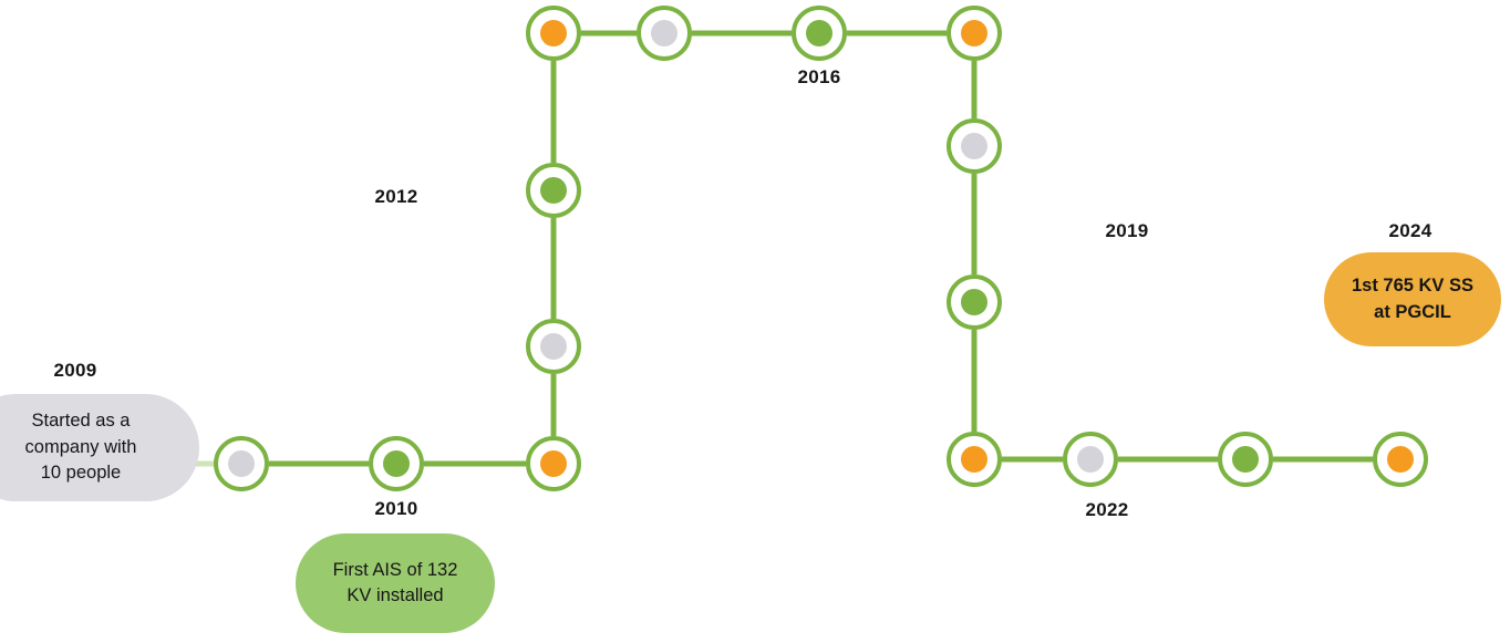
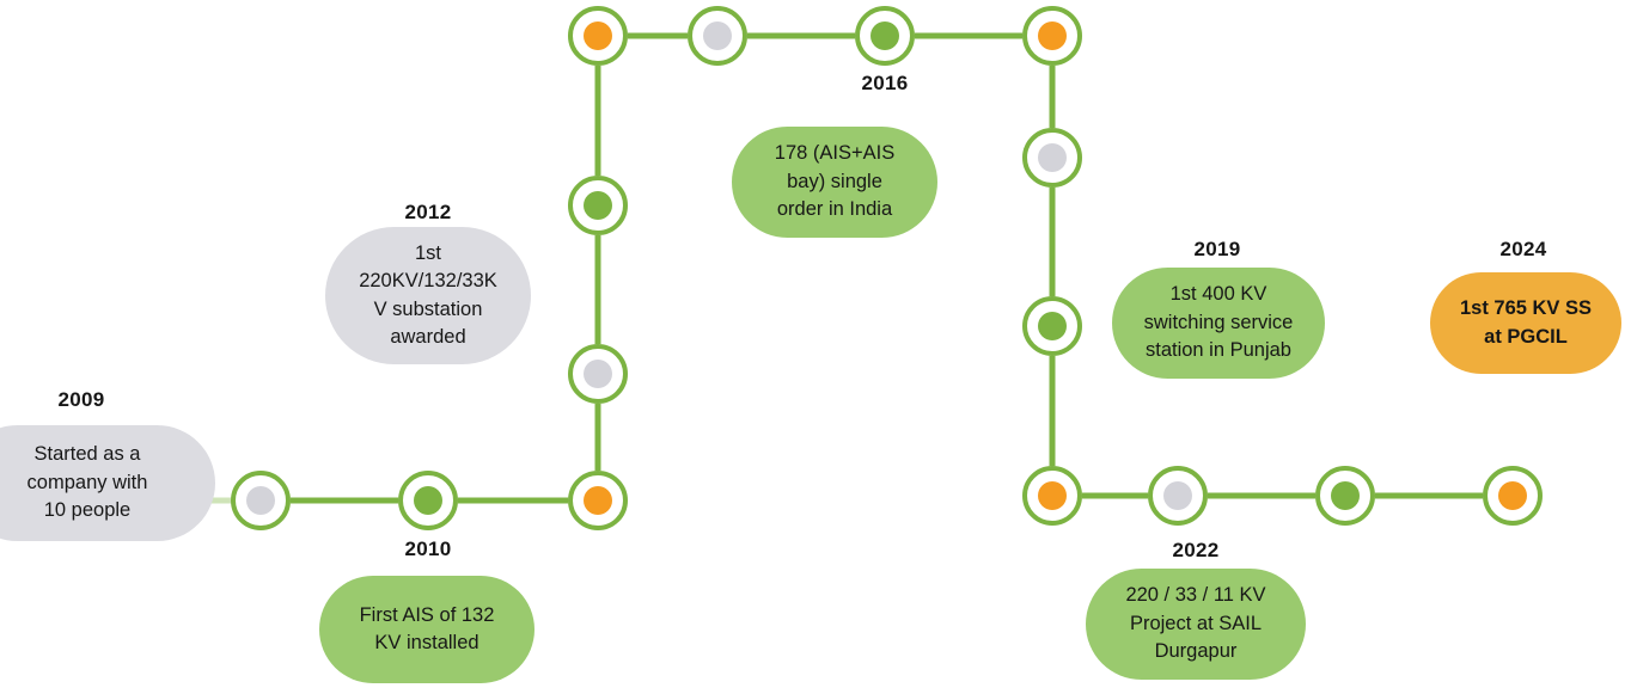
  2009
  2010
  2012
  2016
  2019
  2022
  2024
  Started as a
  company with
  10 people
  First AIS of 132
  KV installed
+ 1st
+ 220KV/132/33K
+ V substation
+ awarded
+ 178 (AIS+AIS
+ bay) single
+ order in India
+ 1st 400 KV
+ switching service
+ station in Punjab
+ 220 / 33 / 11 KV
+ Project at SAIL
+ Durgapur
  1st 765 KV SS
  at PGCIL
